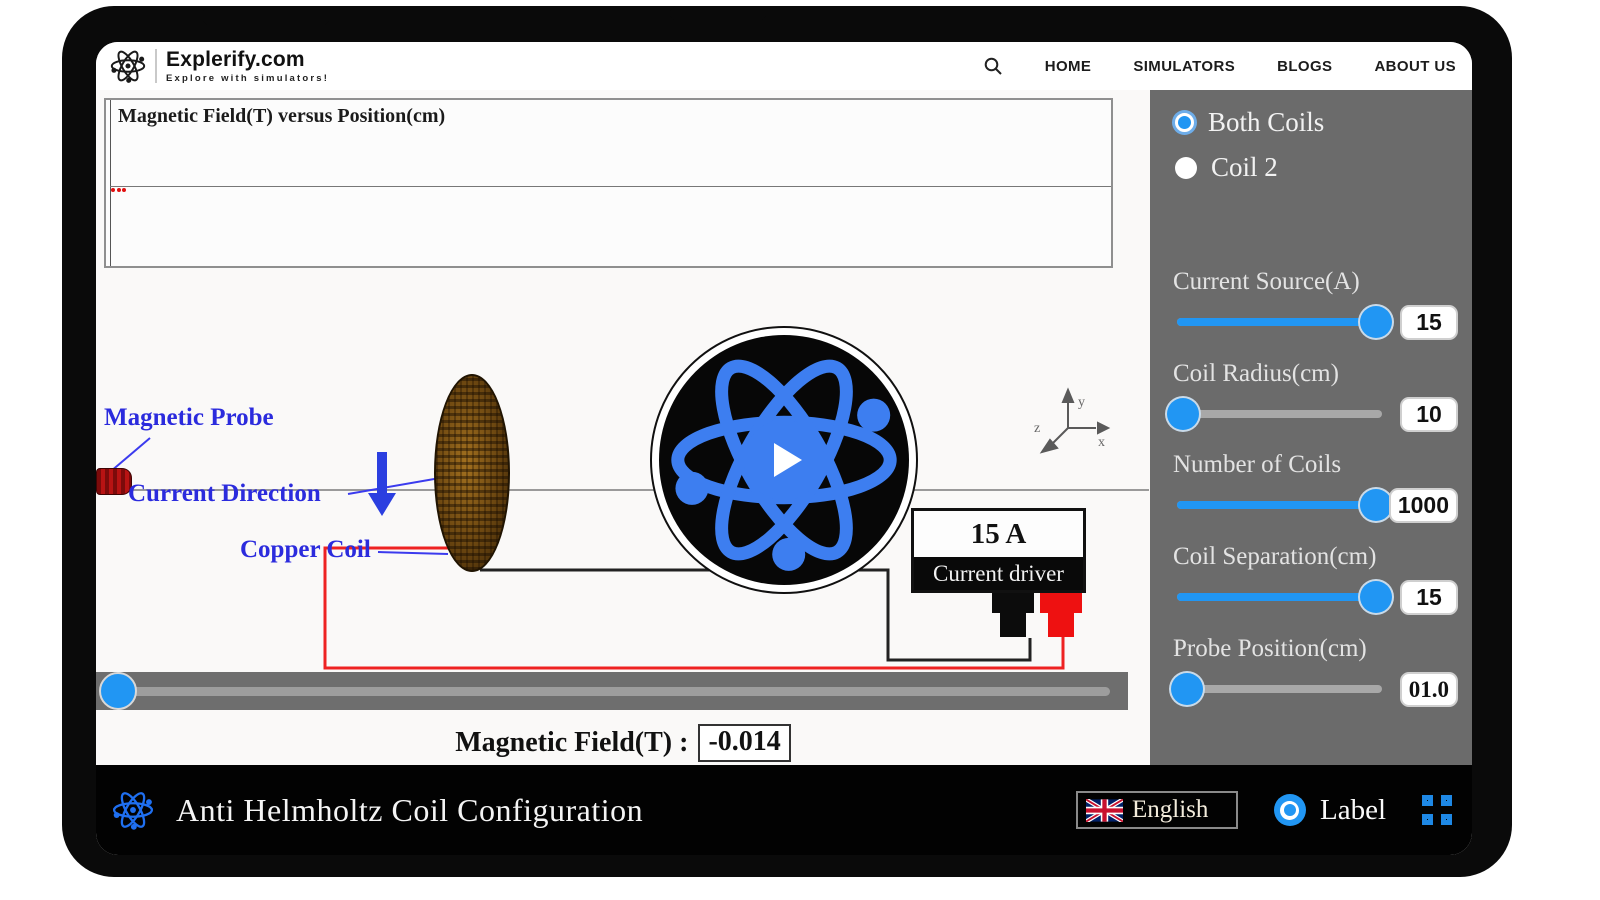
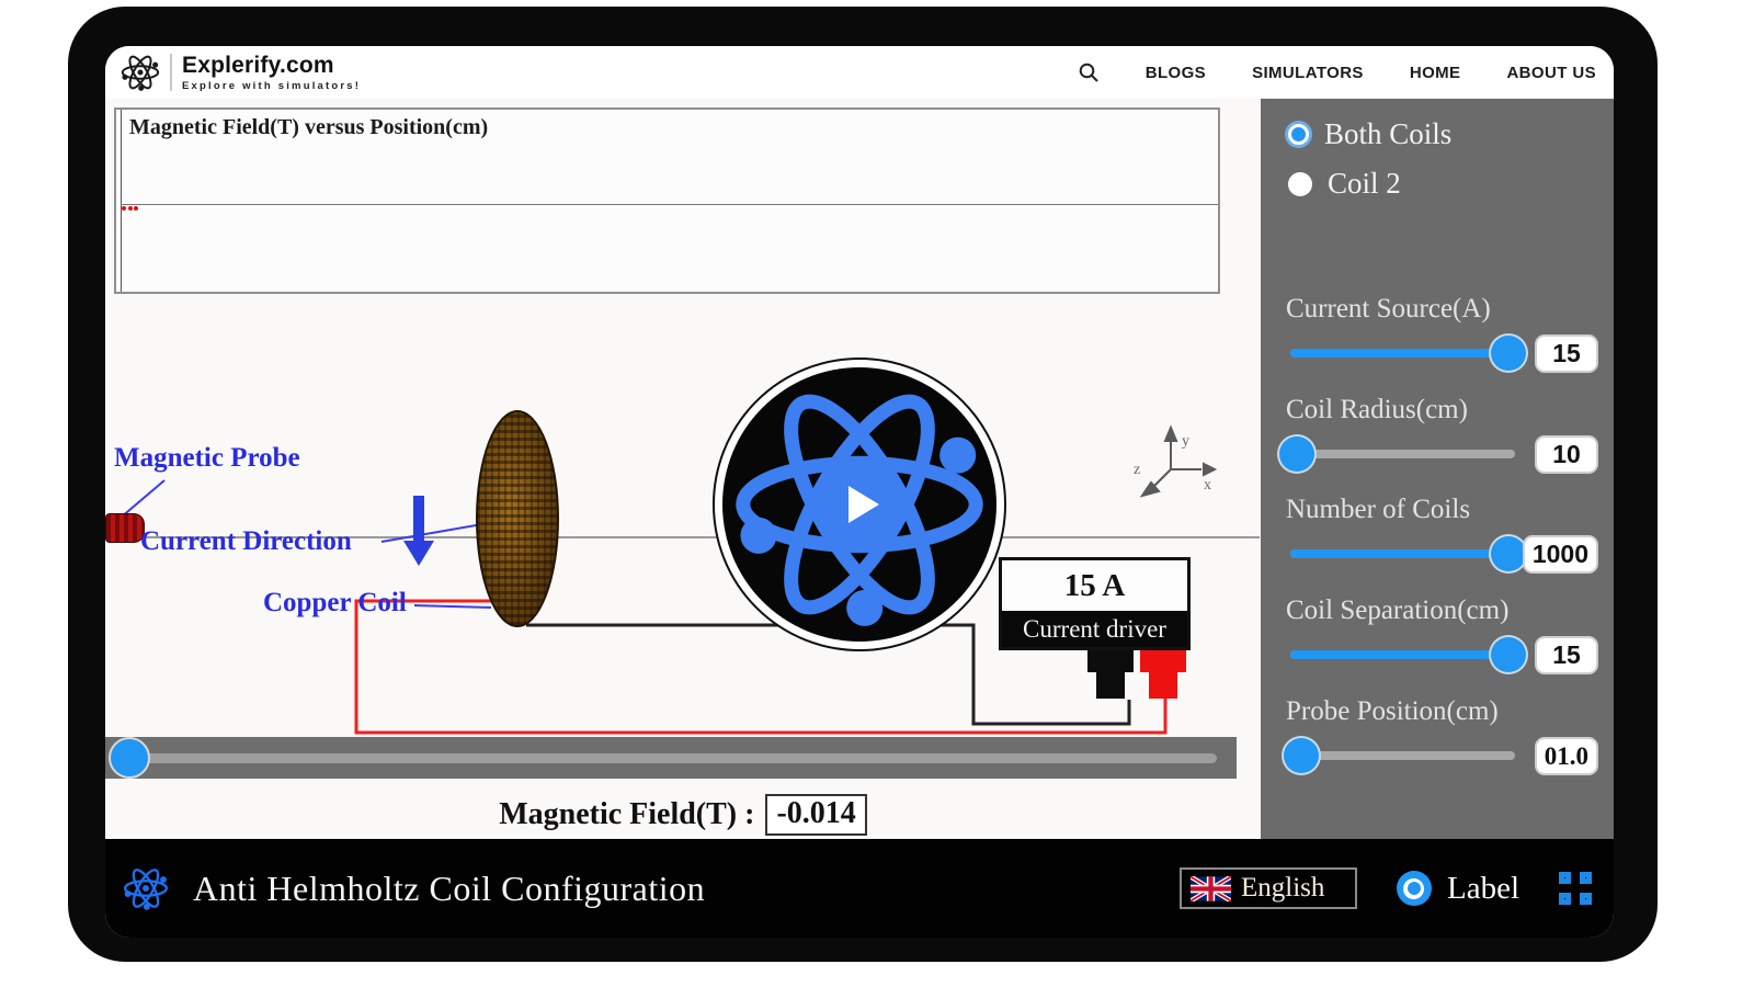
  Explerify.com
  Explore with simulators!
- HOME
+ BLOGS
  SIMULATORS
- BLOGS
+ HOME
  ABOUT US
  Magnetic Field(T) versus Position(cm)
  y
  x
  z
  Magnetic Probe
  Current Direction
  Copper Coil
  15 A
  Current driver
  Magnetic Field(T) :
  -0.014
  Both Coils
  Coil 2
  Current Source(A)
  15
  Coil Radius(cm)
  10
  Number of Coils
  1000
  Coil Separation(cm)
  15
  Probe Position(cm)
  01.0
  Anti Helmholtz Coil Configuration
  English
  Label
